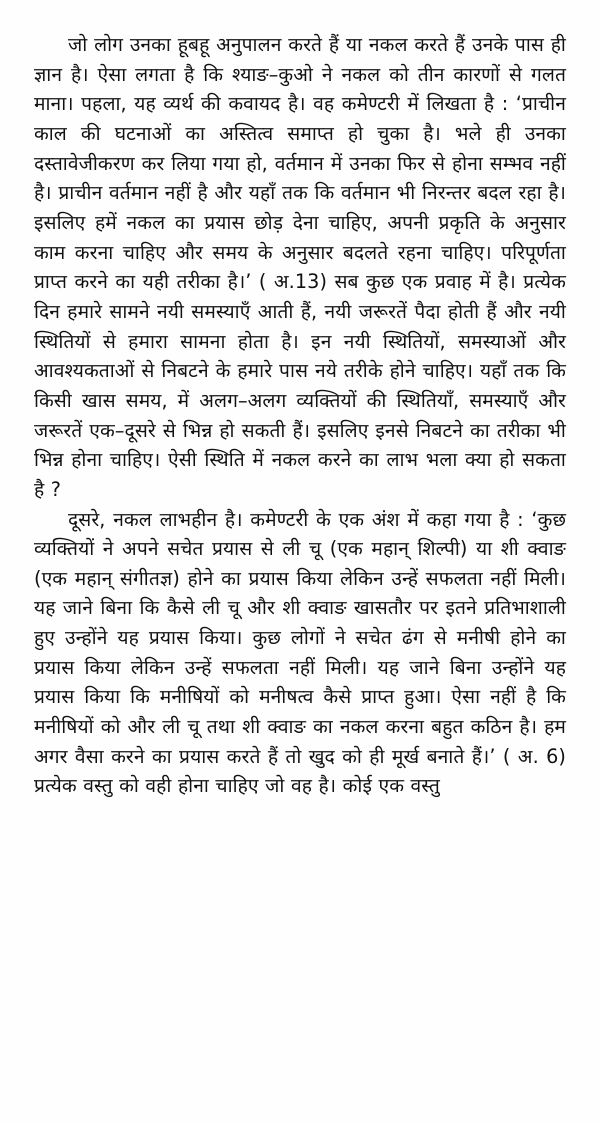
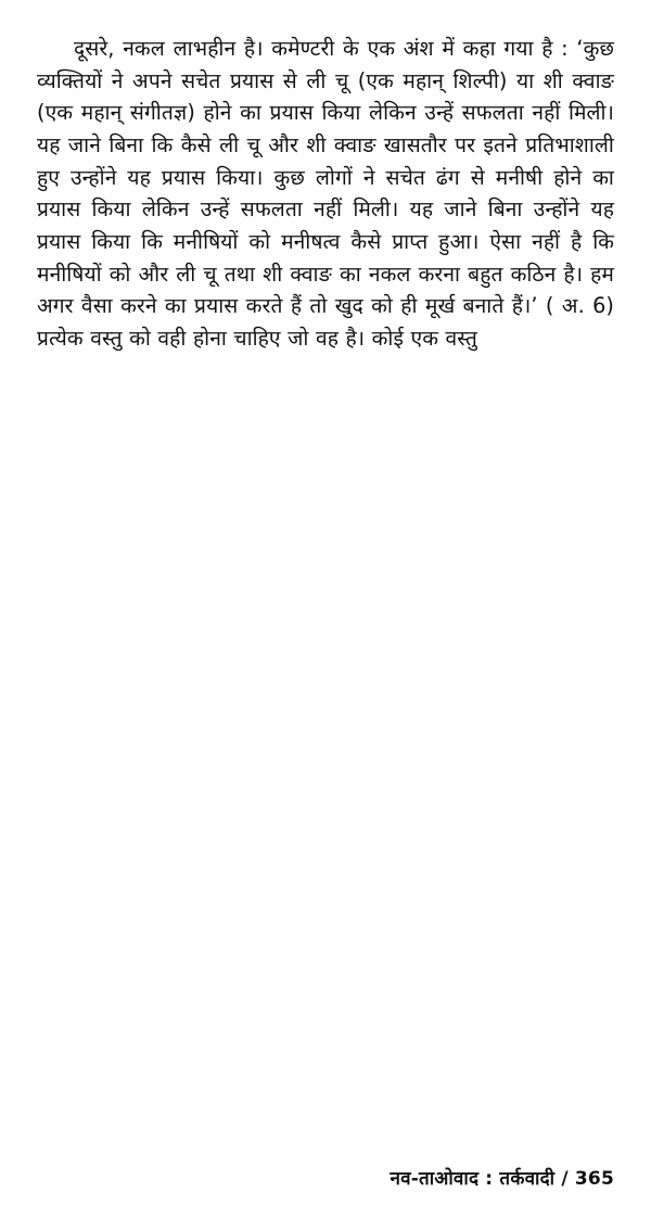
- जो लोग उनका हूबहू अनुपालन करते हैं या नकल करते हैं उनके पास ही ज्ञान है। ऐसा लगता है कि श्याङ–कुओ ने नकल को तीन कारणों से गलत माना। पहला, यह व्यर्थ की कवायद है। वह कमेण्टरी में लिखता है : ‘प्राचीन काल की घटनाओं का अस्तित्व समाप्त हो चुका है। भले ही उनका दस्तावेजीकरण कर लिया गया हो, वर्तमान में उनका फिर से होना सम्भव नहीं है। प्राचीन वर्तमान नहीं है और यहाँ तक कि वर्तमान भी निरन्तर बदल रहा है। इसलिए हमें नकल का प्रयास छोड़ देना चाहिए, अपनी प्रकृति के अनुसार काम करना चाहिए और समय के अनुसार बदलते रहना चाहिए। परिपूर्णता प्राप्त करने का यही तरीका है।’ ( अ.13) सब कुछ एक प्रवाह में है। प्रत्येक दिन हमारे सामने नयी समस्याएँ आती हैं, नयी जरूरतें पैदा होती हैं और नयी स्थितियों से हमारा सामना होता है। इन नयी स्थितियों, समस्याओं और आवश्यकताओं से निबटने के हमारे पास नये तरीके होने चाहिए। यहाँ तक कि किसी खास समय, में अलग–अलग व्यक्तियों की स्थितियाँ, समस्याएँ और जरूरतें एक–दूसरे से भिन्न हो सकती हैं। इसलिए इनसे निबटने का तरीका भी भिन्न होना चाहिए। ऐसी स्थिति में नकल करने का लाभ भला क्या हो सकता है ?
  दूसरे, नकल लाभहीन है। कमेण्टरी के एक अंश में कहा गया है : ‘कुछ व्यक्तियों ने अपने सचेत प्रयास से ली चू (एक महान् शिल्पी) या शी क्वाङ (एक महान् संगीतज्ञ) होने का प्रयास किया लेकिन उन्हें सफलता नहीं मिली। यह जाने बिना कि कैसे ली चू और शी क्वाङ खासतौर पर इतने प्रतिभाशाली हुए उन्होंने यह प्रयास किया। कुछ लोगों ने सचेत ढंग से मनीषी होने का प्रयास किया लेकिन उन्हें सफलता नहीं मिली। यह जाने बिना उन्होंने यह प्रयास किया कि मनीषियों को मनीषत्व कैसे प्राप्त हुआ। ऐसा नहीं है कि मनीषियों को और ली चू तथा शी क्वाङ का नकल करना बहुत कठिन है। हम अगर वैसा करने का प्रयास करते हैं तो खुद को ही मूर्ख बनाते हैं।’ ( अ. 6) प्रत्येक वस्तु को वही होना चाहिए जो वह है। कोई एक वस्तु
+ नव-ताओवाद : तर्कवादी / 365
